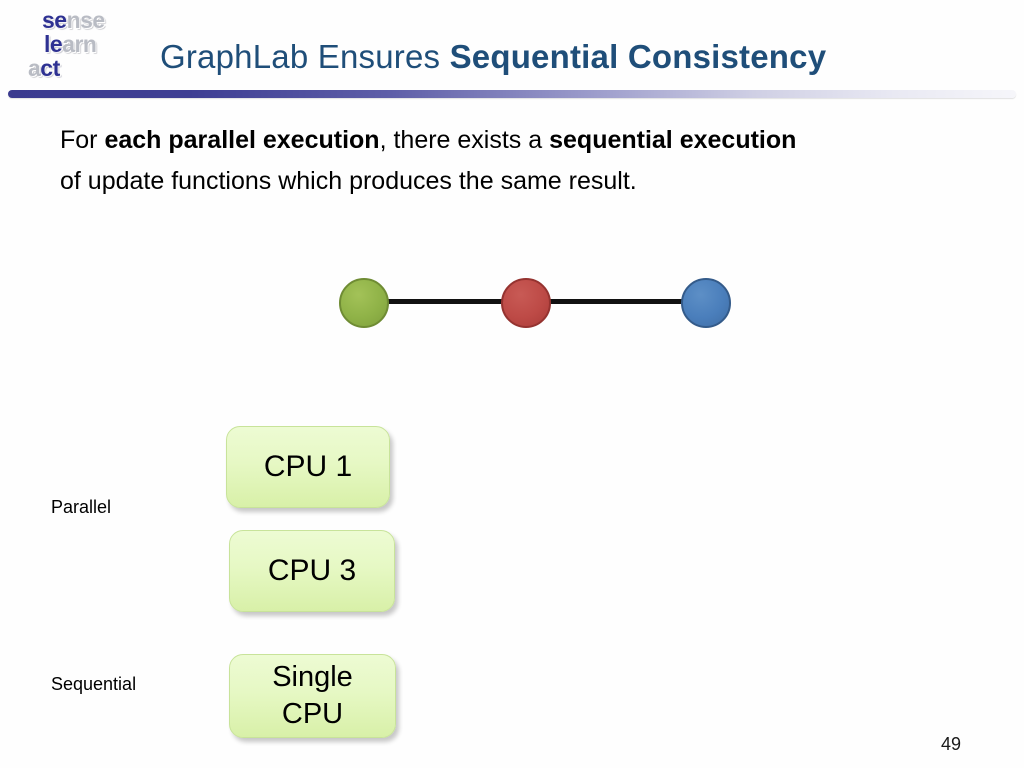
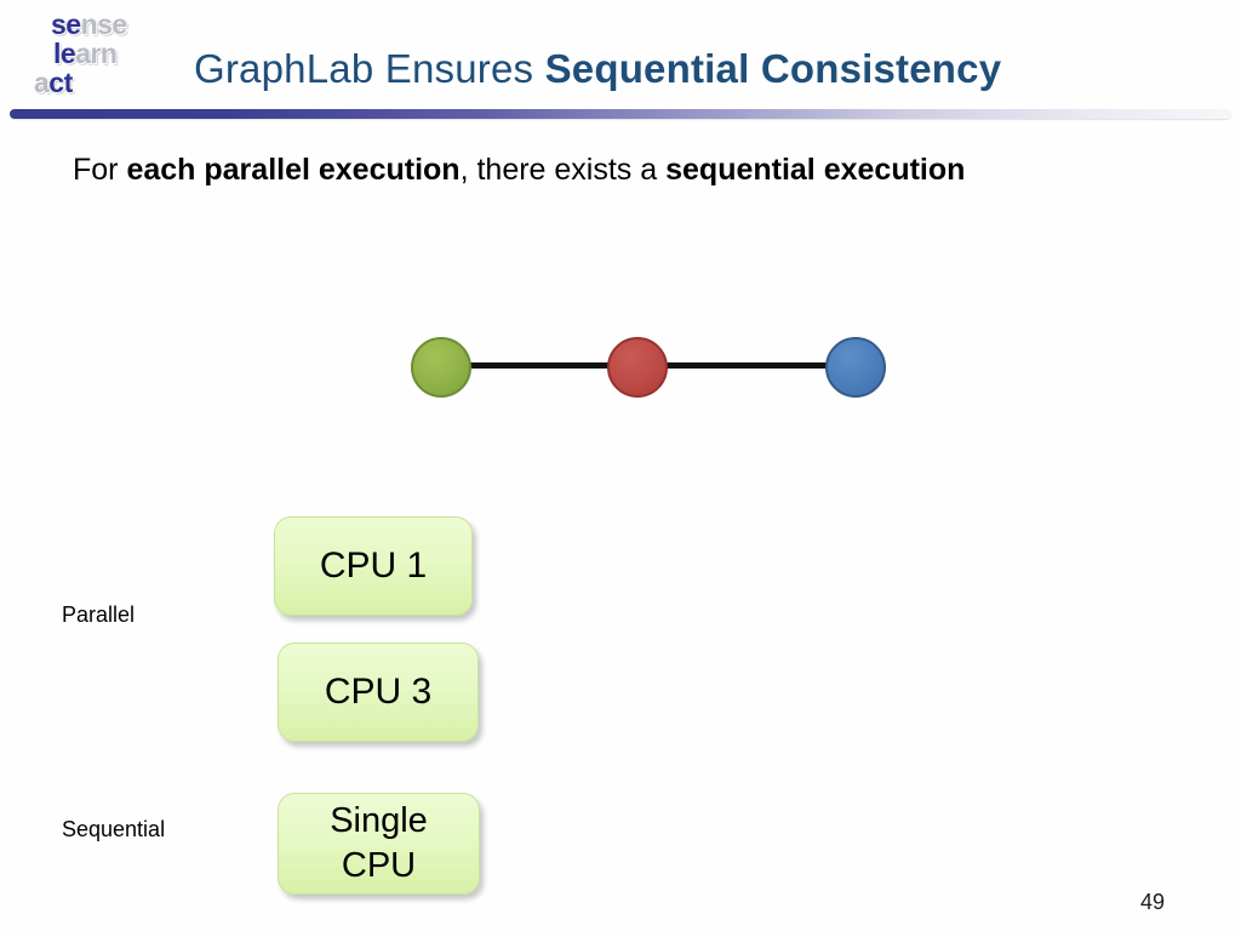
  sense
  learn
  act
  GraphLab Ensures Sequential Consistency
  For each parallel execution, there exists a sequential execution
- of update functions which produces the same result.
  Parallel
  Sequential
  CPU 1
  CPU 3
  Single
  CPU
  49
